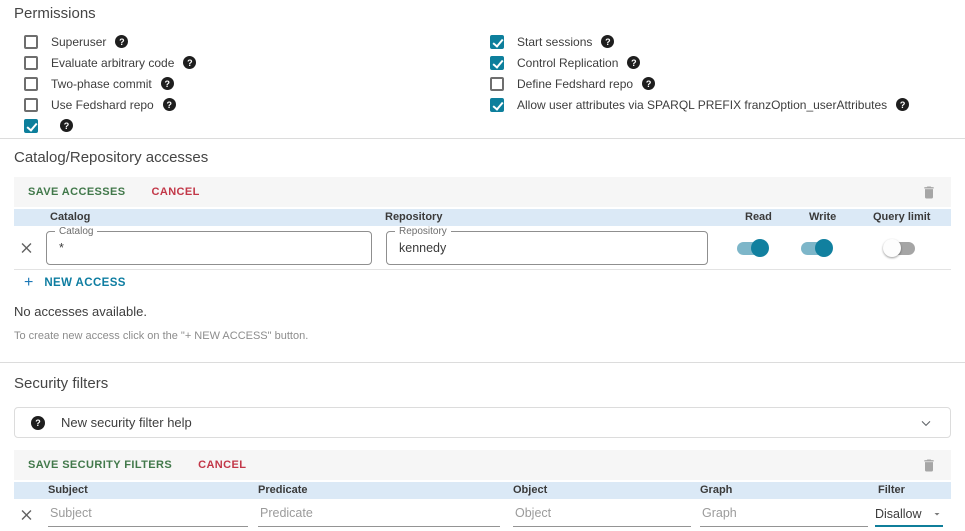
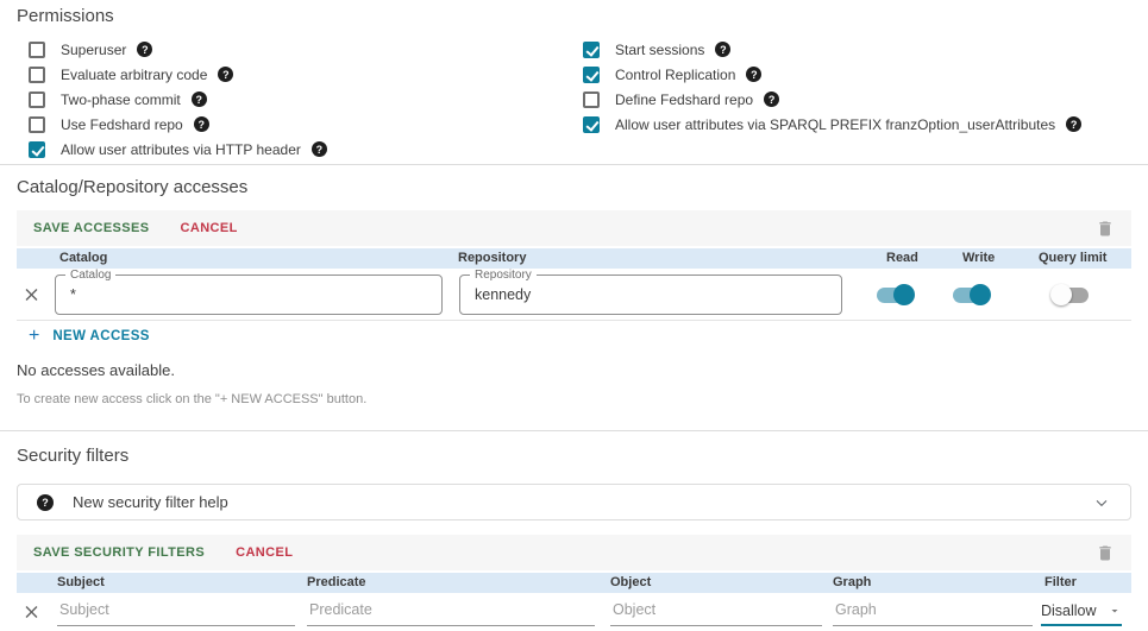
  Permissions
  Superuser
  ?
  Evaluate arbitrary code
  ?
  Two-phase commit
  ?
  Use Fedshard repo
  ?
+ Allow user attributes via HTTP header
  ?
  Start sessions
  ?
  Control Replication
  ?
  Define Fedshard repo
  ?
  Allow user attributes via SPARQL PREFIX franzOption_userAttributes
  ?
  Catalog/Repository accesses
  SAVE ACCESSES
  CANCEL
  Catalog
  Repository
  Read
  Write
  Query limit
  Catalog
  *
  Repository
  kennedy
  +
  NEW ACCESS
  No accesses available.
  To create new access click on the "+ NEW ACCESS" button.
  Security filters
  ?
  New security filter help
  SAVE SECURITY FILTERS
  CANCEL
  Subject
  Predicate
  Object
  Graph
  Filter
  Subject
  Predicate
  Object
  Graph
  Disallow
